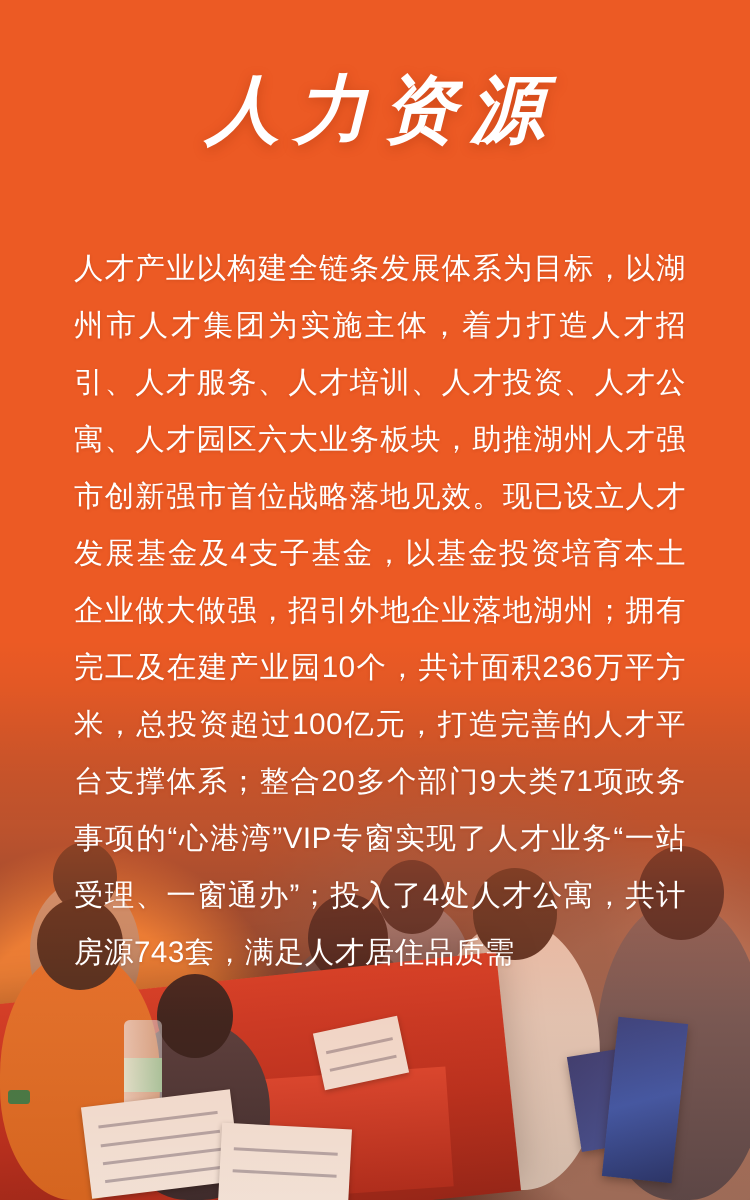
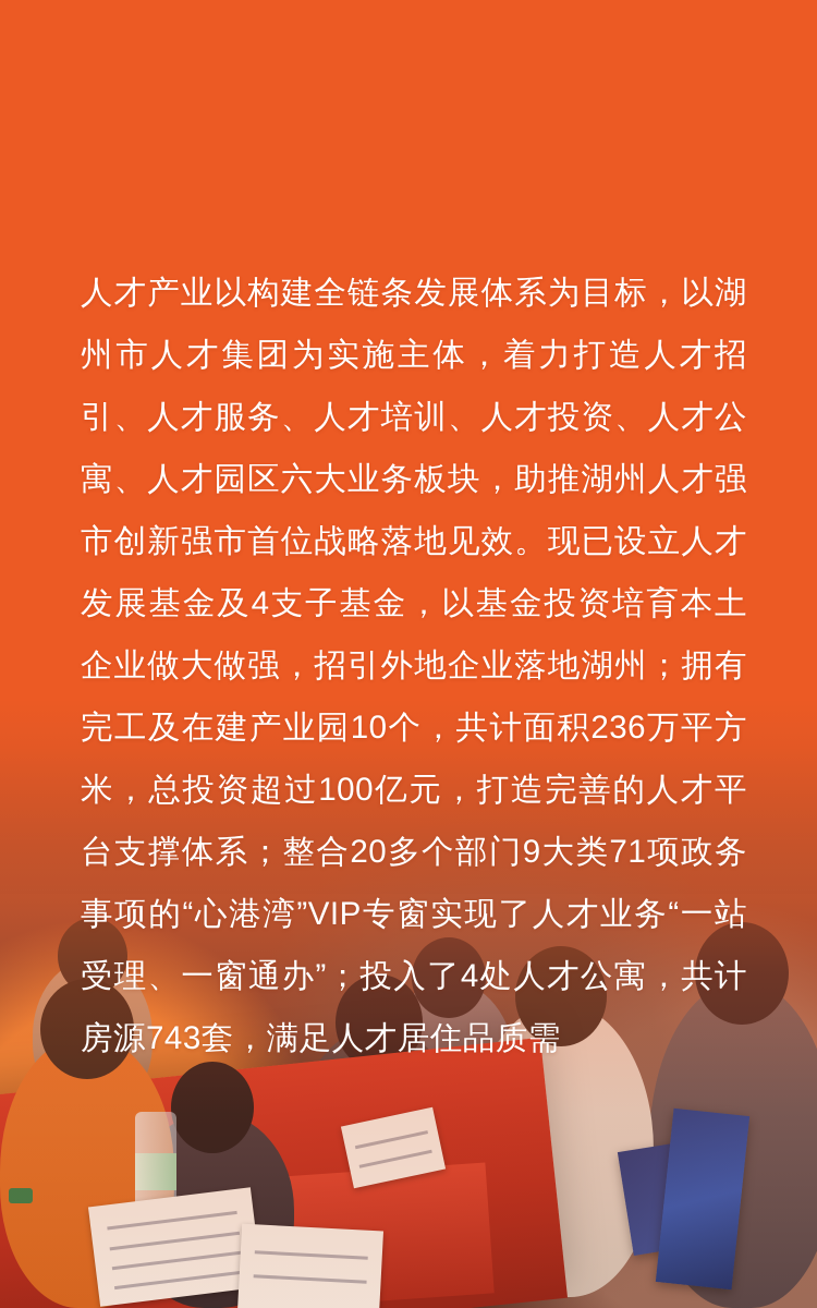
- 人力资源
  人才产业以构建全链条发展体系为目标，以湖州市人才集团为实施主体，着力打造人才招引、人才服务、人才培训、人才投资、人才公寓、人才园区六大业务板块，助推湖州人才强市创新强市首位战略落地见效。现已设立人才发展基金及4支子基金，以基金投资培育本土企业做大做强，招引外地企业落地湖州；拥有完工及在建产业园10个，共计面积236万平方米，总投资超过100亿元，打造完善的人才平台支撑体系；整合20多个部门9大类71项政务事项的“心港湾”VIP专窗实现了人才业务“一站受理、一窗通办”；投入了4处人才公寓，共计房源743套，满足人才居住品质需
